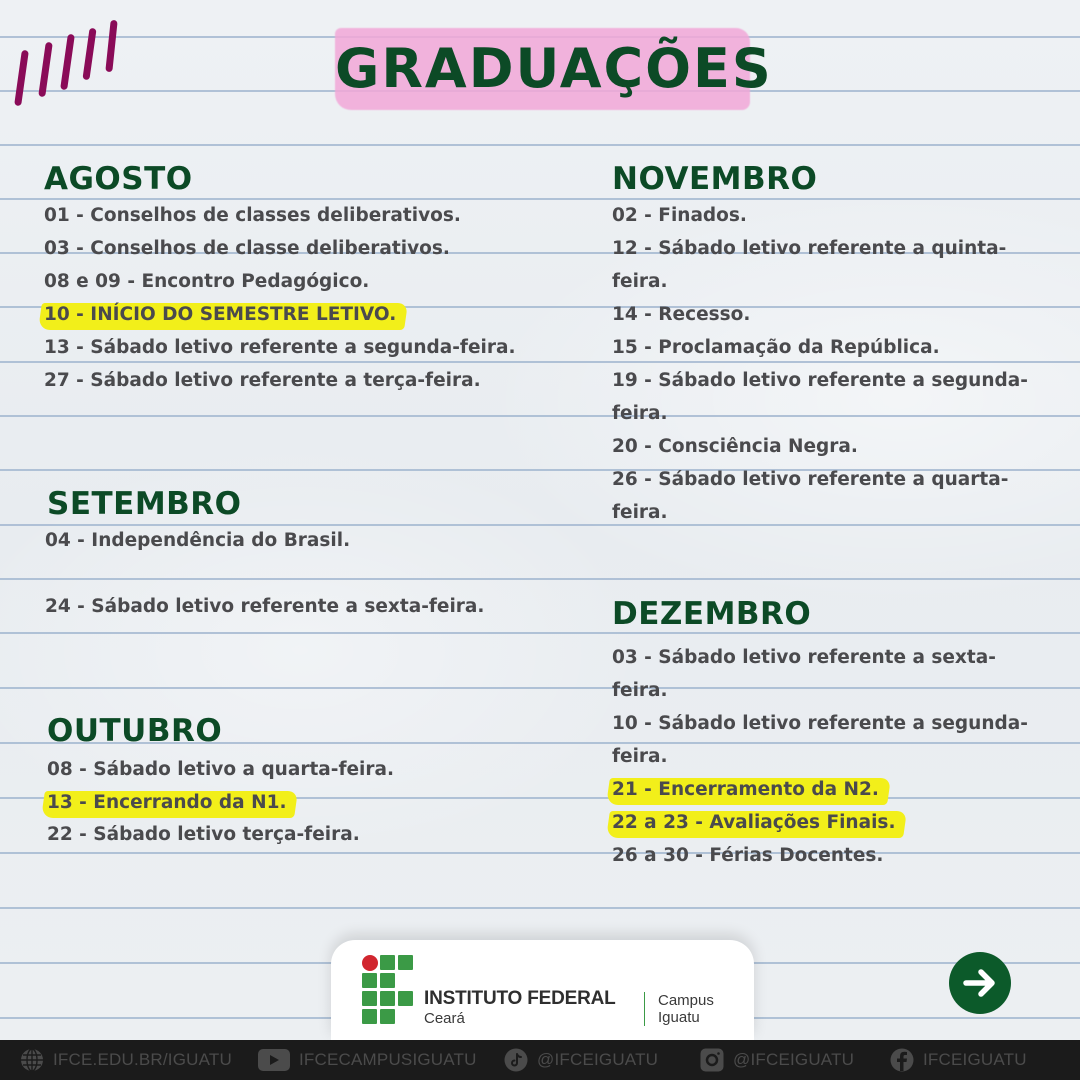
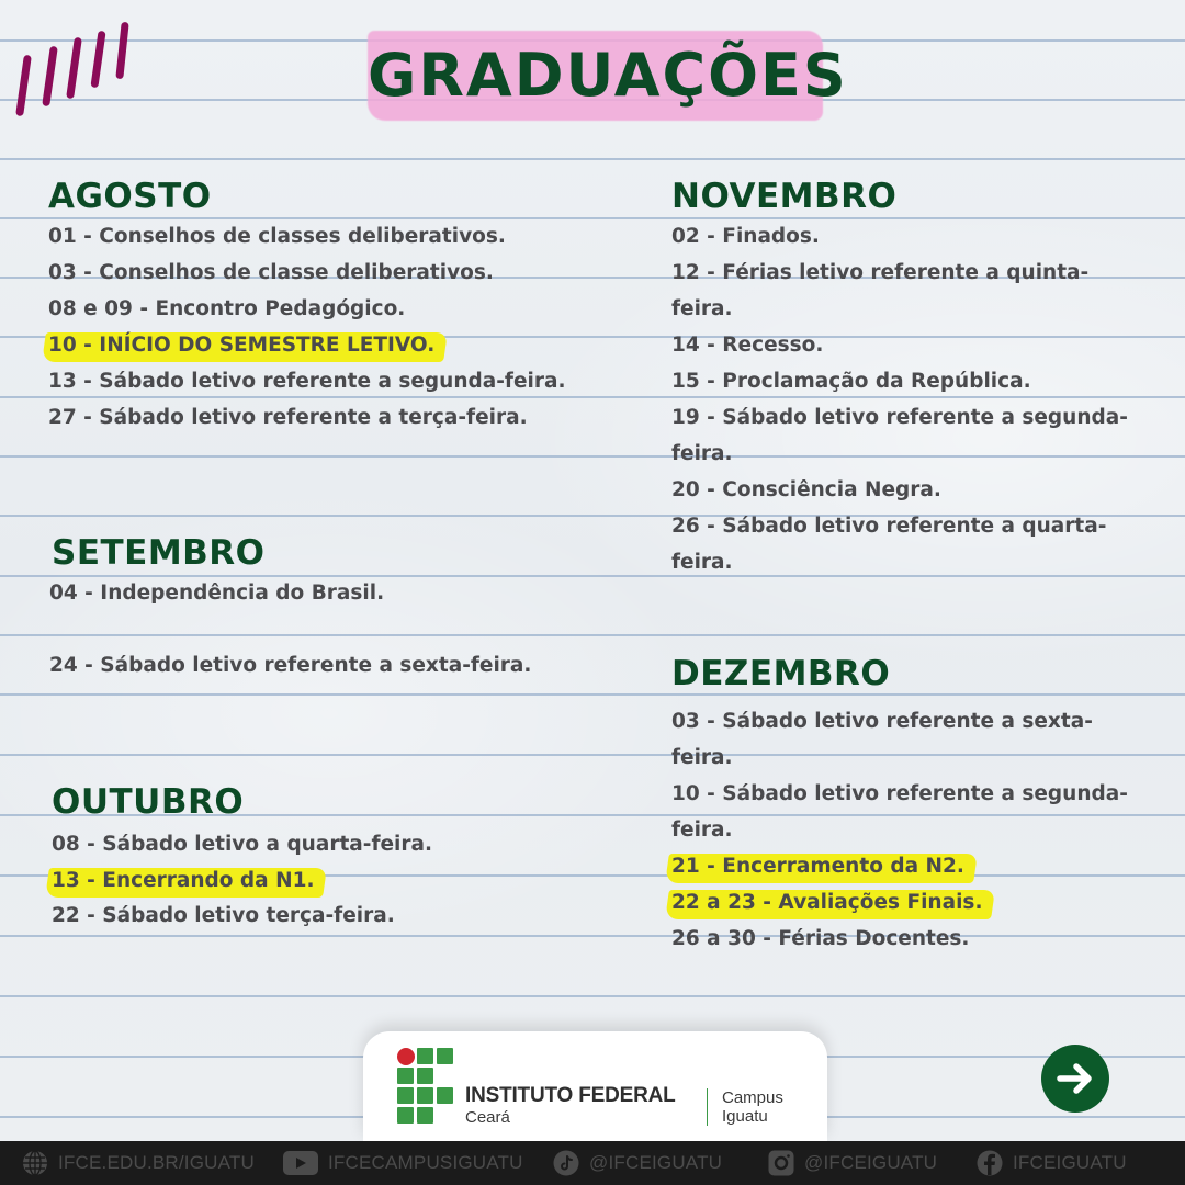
  GRADUAÇÕES
  AGOSTO
  01 - Conselhos de classes deliberativos.
  03 - Conselhos de classe deliberativos.
  08 e 09 - Encontro Pedagógico.
  10 - INÍCIO DO SEMESTRE LETIVO.
  13 - Sábado letivo referente a segunda-feira.
  27 - Sábado letivo referente a terça-feira.
  SETEMBRO
  04 - Independência do Brasil.
  24 - Sábado letivo referente a sexta-feira.
  OUTUBRO
  08 - Sábado letivo a quarta-feira.
  13 - Encerrando da N1.
  22 - Sábado letivo terça-feira.
  NOVEMBRO
  02 - Finados.
- 12 - Sábado letivo referente a quinta-
+ 12 - Férias letivo referente a quinta-
  feira.
  14 - Recesso.
  15 - Proclamação da República.
  19 - Sábado letivo referente a segunda-
  feira.
  20 - Consciência Negra.
  26 - Sábado letivo referente a quarta-
  feira.
  DEZEMBRO
  03 - Sábado letivo referente a sexta-
  feira.
  10 - Sábado letivo referente a segunda-
  feira.
  21 - Encerramento da N2.
  22 a 23 - Avaliações Finais.
  26 a 30 - Férias Docentes.
  INSTITUTO FEDERAL
  Ceará
  Campus
  Iguatu
  IFCE.EDU.BR/IGUATU
  IFCECAMPUSIGUATU
  @IFCEIGUATU
  @IFCEIGUATU
  IFCEIGUATU
